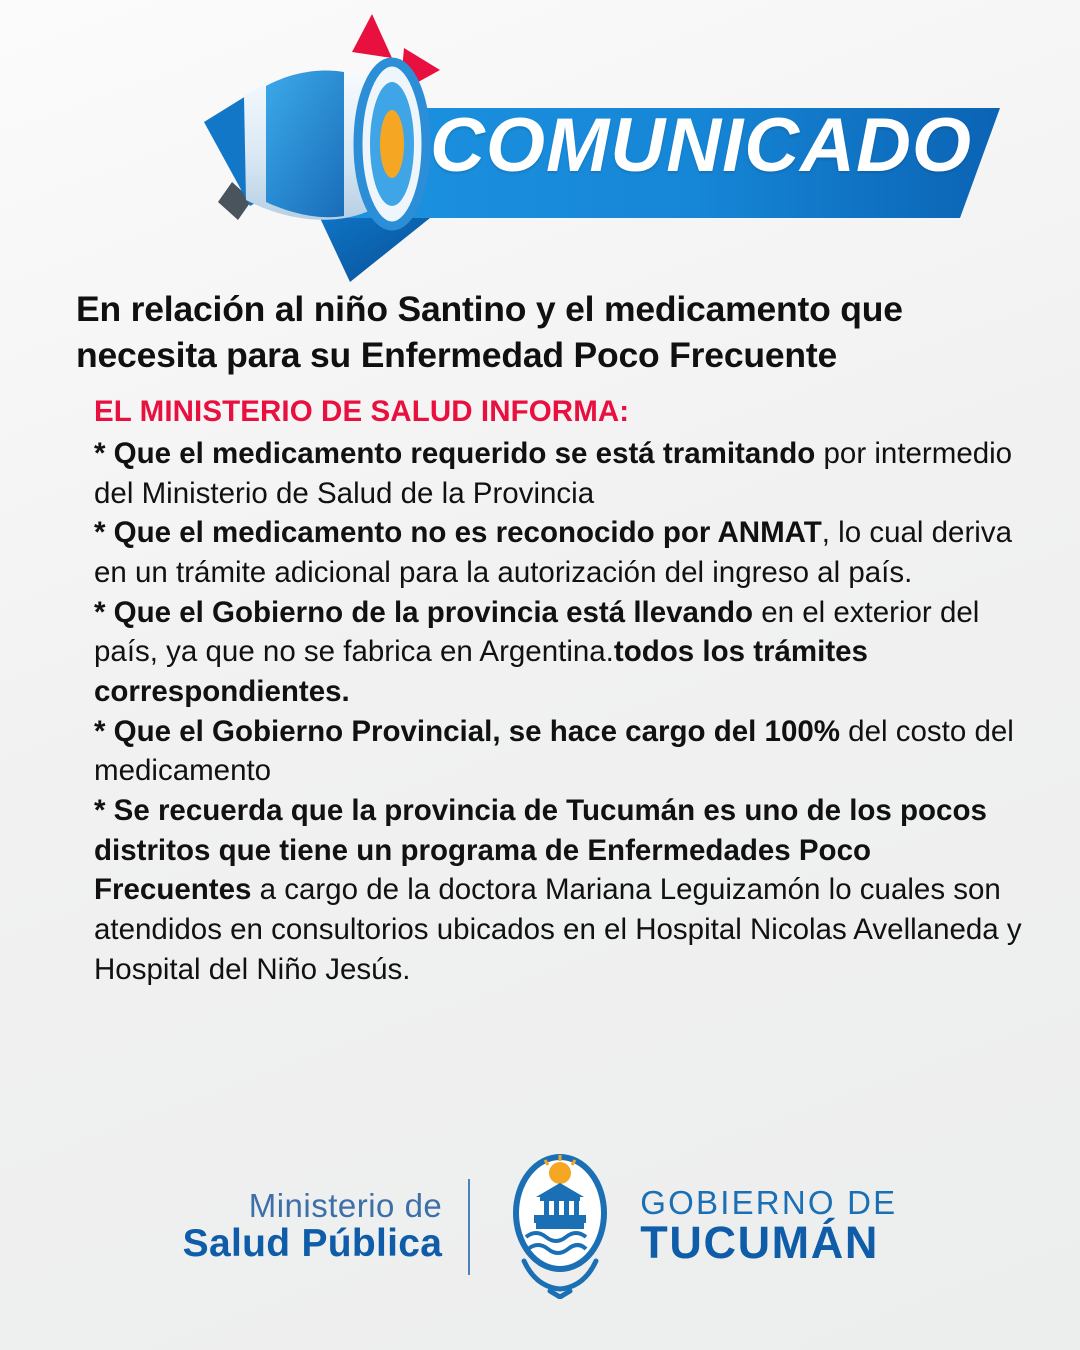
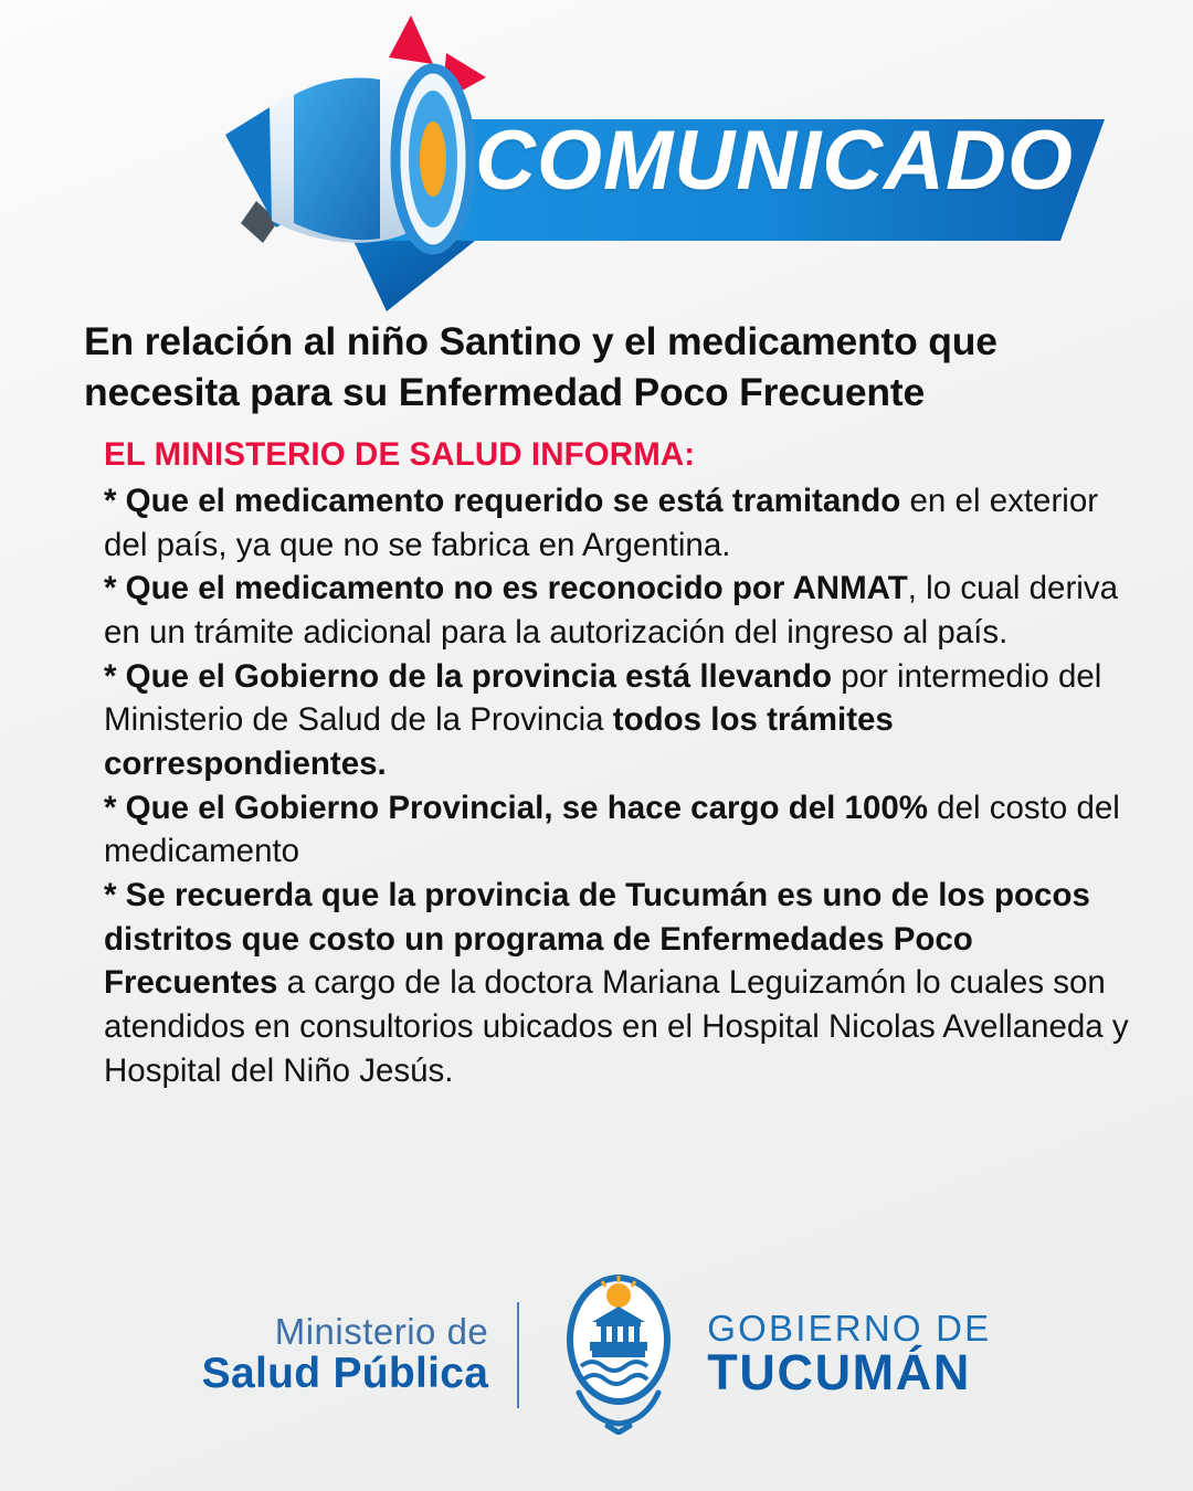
  COMUNICADO
  En relación al niño Santino y el medicamento que necesita para su Enfermedad Poco Frecuente
  EL MINISTERIO DE SALUD INFORMA:
- * Que el medicamento requerido se está tramitando por intermedio del Ministerio de Salud de la Provincia
+ * Que el medicamento requerido se está tramitando en el exterior del país, ya que no se fabrica en Argentina.
  * Que el medicamento no es reconocido por ANMAT, lo cual deriva en un trámite adicional para la autorización del ingreso al país.
- * Que el Gobierno de la provincia está llevando en el exterior del país, ya que no se fabrica en Argentina.todos los trámites correspondientes.
+ * Que el Gobierno de la provincia está llevando por intermedio del Ministerio de Salud de la Provincia todos los trámites correspondientes.
  * Que el Gobierno Provincial, se hace cargo del 100% del costo del medicamento
- * Se recuerda que la provincia de Tucumán es uno de los pocos distritos que tiene un programa de Enfermedades Poco Frecuentes a cargo de la doctora Mariana Leguizamón lo cuales son atendidos en consultorios ubicados en el Hospital Nicolas Avellaneda y Hospital del Niño Jesús.
+ * Se recuerda que la provincia de Tucumán es uno de los pocos distritos que costo un programa de Enfermedades Poco Frecuentes a cargo de la doctora Mariana Leguizamón lo cuales son atendidos en consultorios ubicados en el Hospital Nicolas Avellaneda y Hospital del Niño Jesús.
  Ministerio de
  Salud Pública
  GOBIERNO DE
  TUCUMÁN
